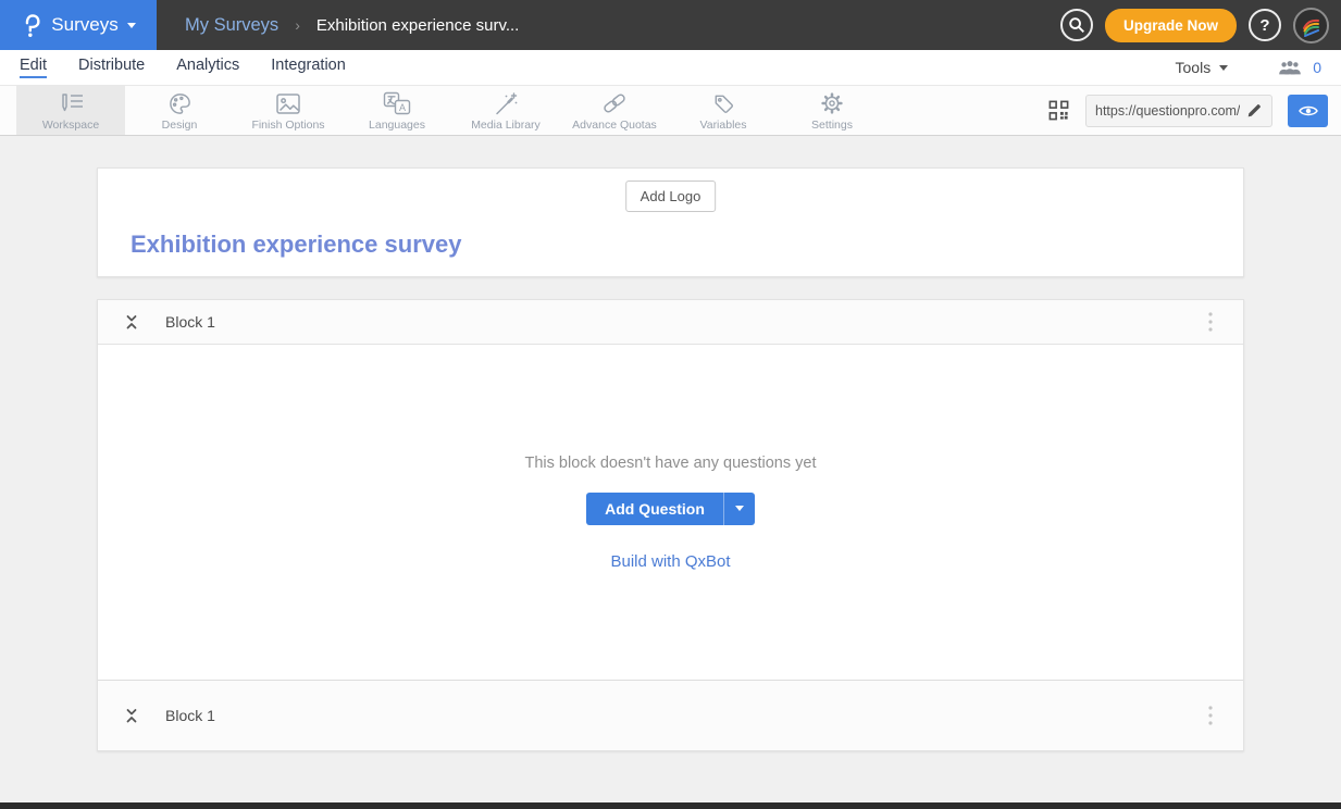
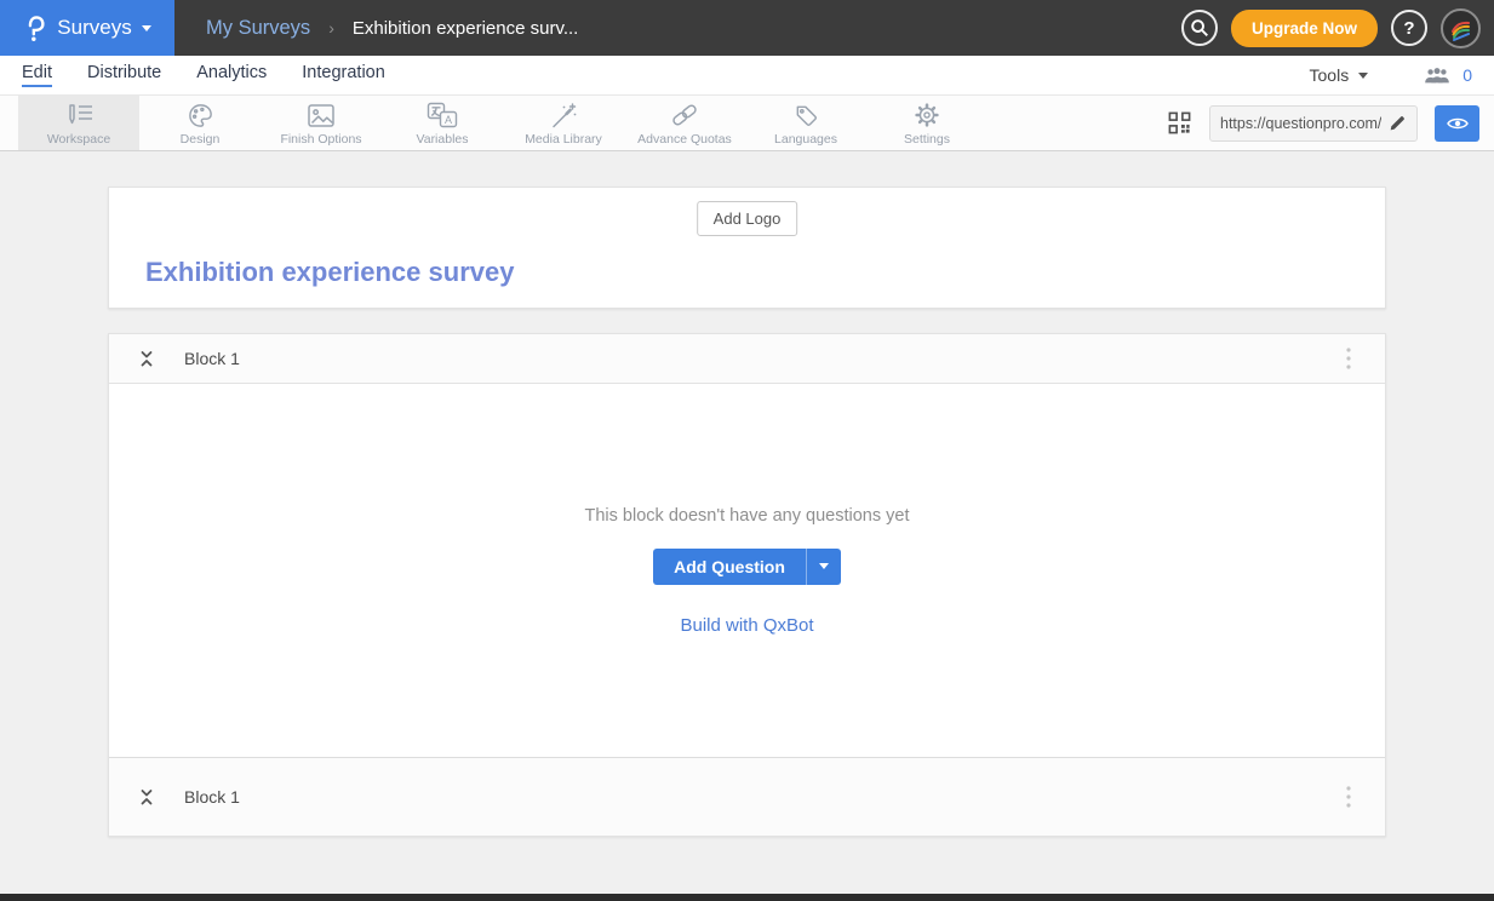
  Surveys
  My Surveys
  ›
  Exhibition experience surv...
  Upgrade Now
  ?
  Edit
  Distribute
  Analytics
  Integration
  Tools
  0
  Workspace
  Design
  Finish Options
  A
- Languages
+ Variables
  Media Library
  Advance Quotas
- Variables
+ Languages
  Settings
  https://questionpro.com/
  Add Logo
  Exhibition experience survey
  Block 1
  This block doesn't have any questions yet
  Add Question
  Build with QxBot
  Block 1
